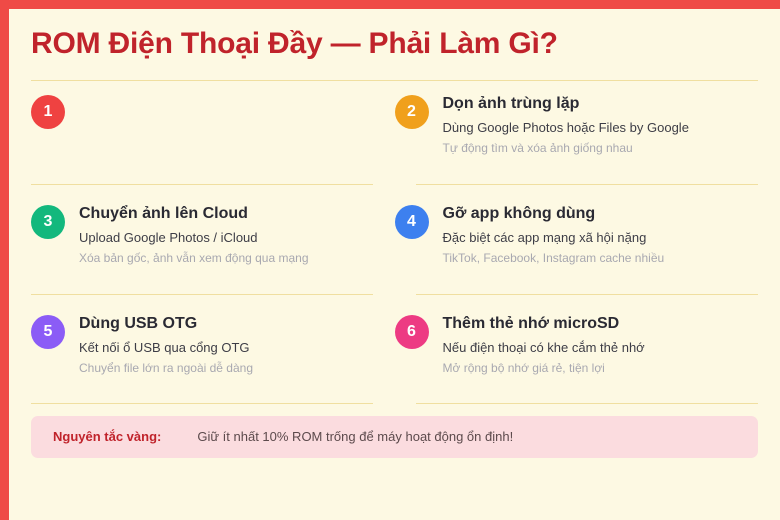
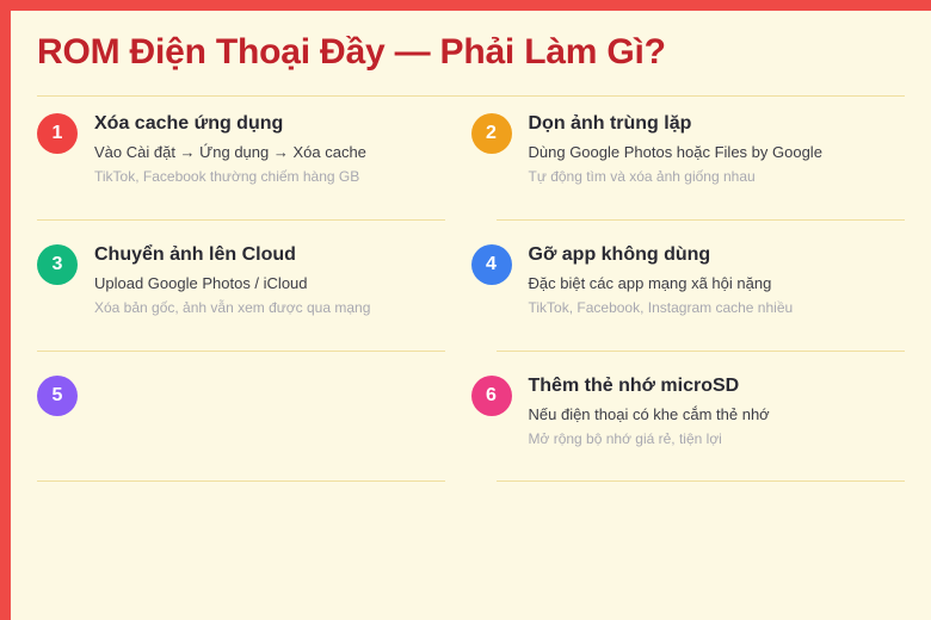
  ROM Điện Thoại Đầy — Phải Làm Gì?
  1
+ Xóa cache ứng dụng
+ Vào Cài đặt → Ứng dụng → Xóa cache
+ TikTok, Facebook thường chiếm hàng GB
  2
  Dọn ảnh trùng lặp
  Dùng Google Photos hoặc Files by Google
  Tự động tìm và xóa ảnh giống nhau
  3
  Chuyển ảnh lên Cloud
  Upload Google Photos / iCloud
- Xóa bản gốc, ảnh vẫn xem động qua mạng
+ Xóa bản gốc, ảnh vẫn xem được qua mạng
  4
  Gỡ app không dùng
  Đặc biệt các app mạng xã hội nặng
  TikTok, Facebook, Instagram cache nhiều
  5
- Dùng USB OTG
- Kết nối ổ USB qua cổng OTG
- Chuyển file lớn ra ngoài dễ dàng
  6
  Thêm thẻ nhớ microSD
  Nếu điện thoại có khe cắm thẻ nhớ
  Mở rộng bộ nhớ giá rẻ, tiện lợi
- Nguyên tắc vàng:
- Giữ ít nhất 10% ROM trống để máy hoạt động ổn định!
